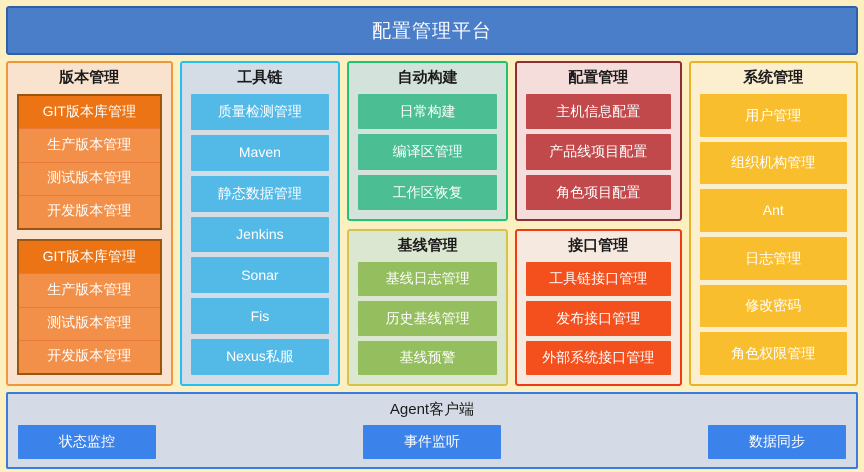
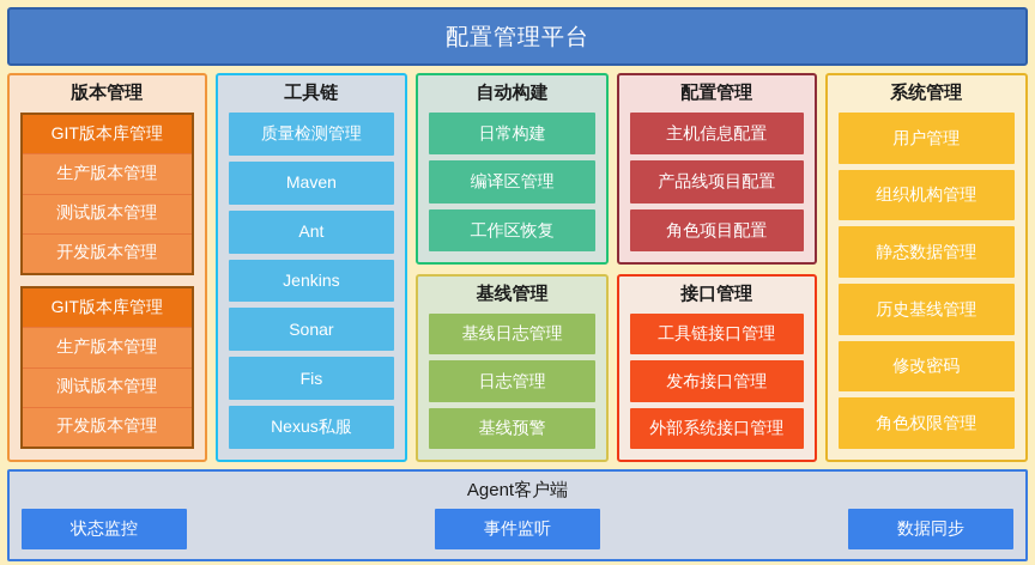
  配置管理平台
  版本管理
  GIT版本库管理
  生产版本管理
  测试版本管理
  开发版本管理
  GIT版本库管理
  生产版本管理
  测试版本管理
  开发版本管理
  工具链
  质量检测管理
  Maven
- 静态数据管理
+ Ant
  Jenkins
  Sonar
  Fis
  Nexus私服
  自动构建
  日常构建
  编译区管理
  工作区恢复
  基线管理
  基线日志管理
- 历史基线管理
+ 日志管理
  基线预警
  配置管理
  主机信息配置
  产品线项目配置
  角色项目配置
  接口管理
  工具链接口管理
  发布接口管理
  外部系统接口管理
  系统管理
  用户管理
  组织机构管理
- Ant
+ 静态数据管理
- 日志管理
+ 历史基线管理
  修改密码
  角色权限管理
  Agent客户端
  状态监控
  事件监听
  数据同步
